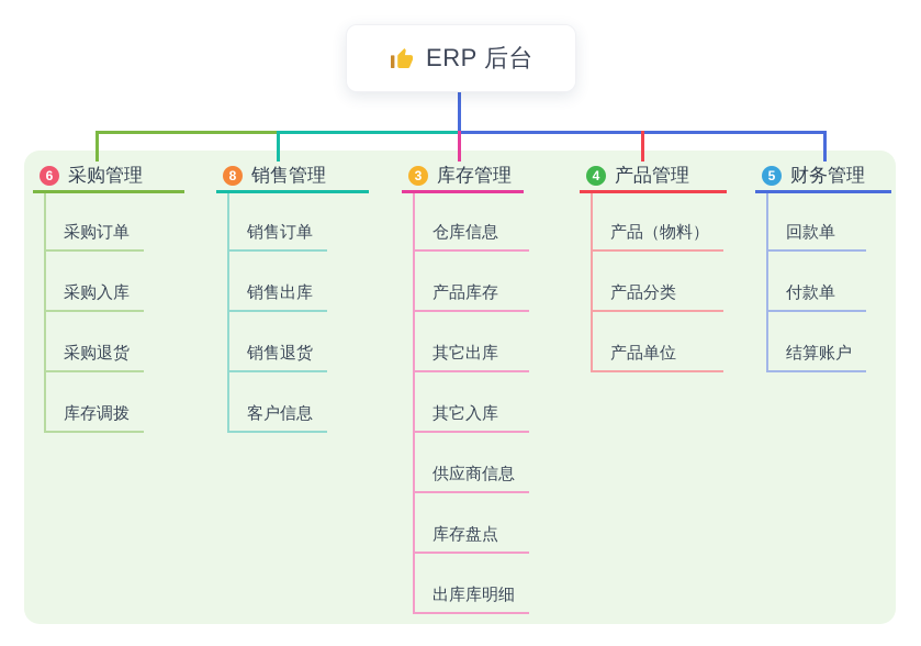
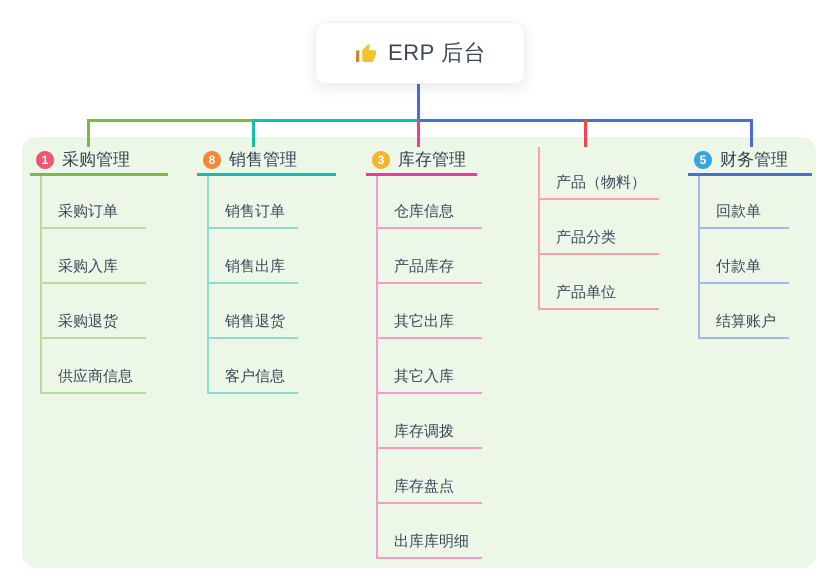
  ERP 后台
- 6
+ 1
  采购管理
  采购订单
  采购入库
  采购退货
- 库存调拨
+ 供应商信息
  8
  销售管理
  销售订单
  销售出库
  销售退货
  客户信息
  3
  库存管理
  仓库信息
  产品库存
  其它出库
  其它入库
- 供应商信息
+ 库存调拨
  库存盘点
  出库库明细
- 4
- 产品管理
  产品（物料）
  产品分类
  产品单位
  5
  财务管理
  回款单
  付款单
  结算账户
